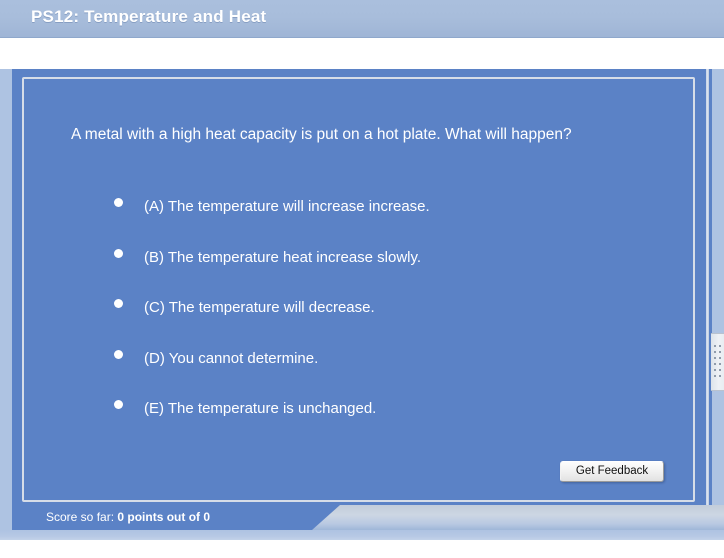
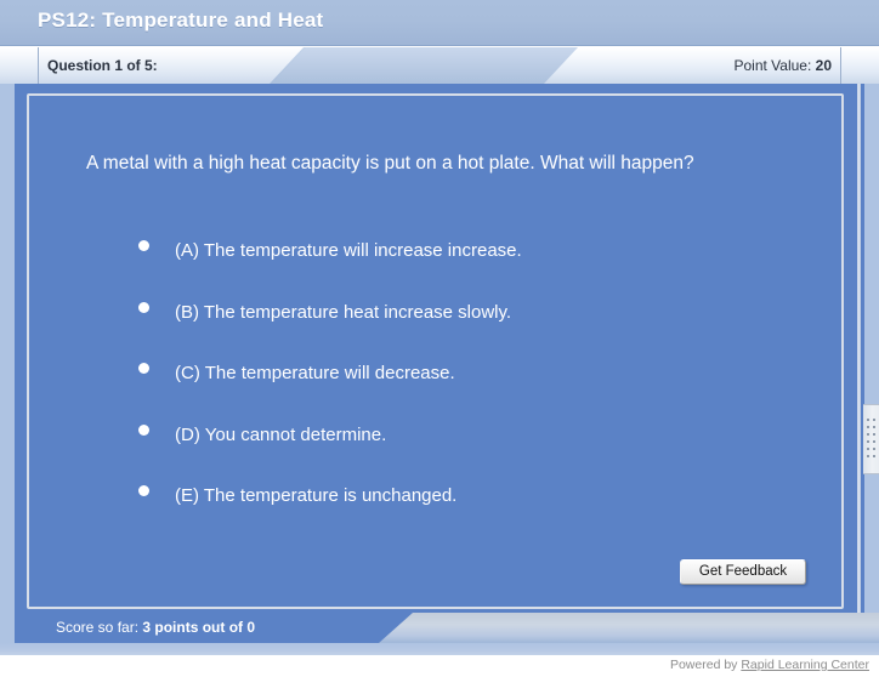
  PS12: Temperature and Heat
+ Question 1 of 5:
+ Point Value: 20
  A metal with a high heat capacity is put on a hot plate. What will happen?
  (A) The temperature will increase increase.
  (B) The temperature heat increase slowly.
  (C) The temperature will decrease.
  (D) You cannot determine.
  (E) The temperature is unchanged.
  Get Feedback
- Score so far: 0 points out of 0
+ Score so far: 3 points out of 0
+ Powered by Rapid Learning Center
